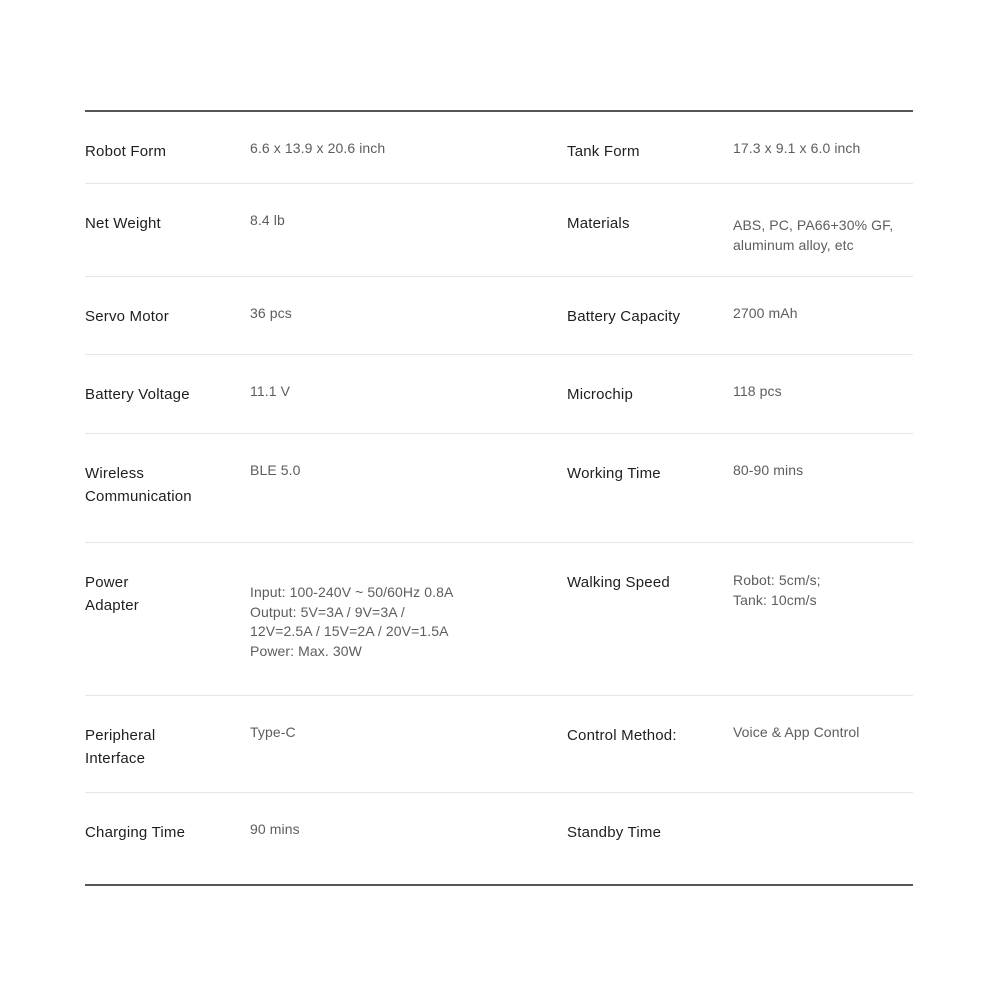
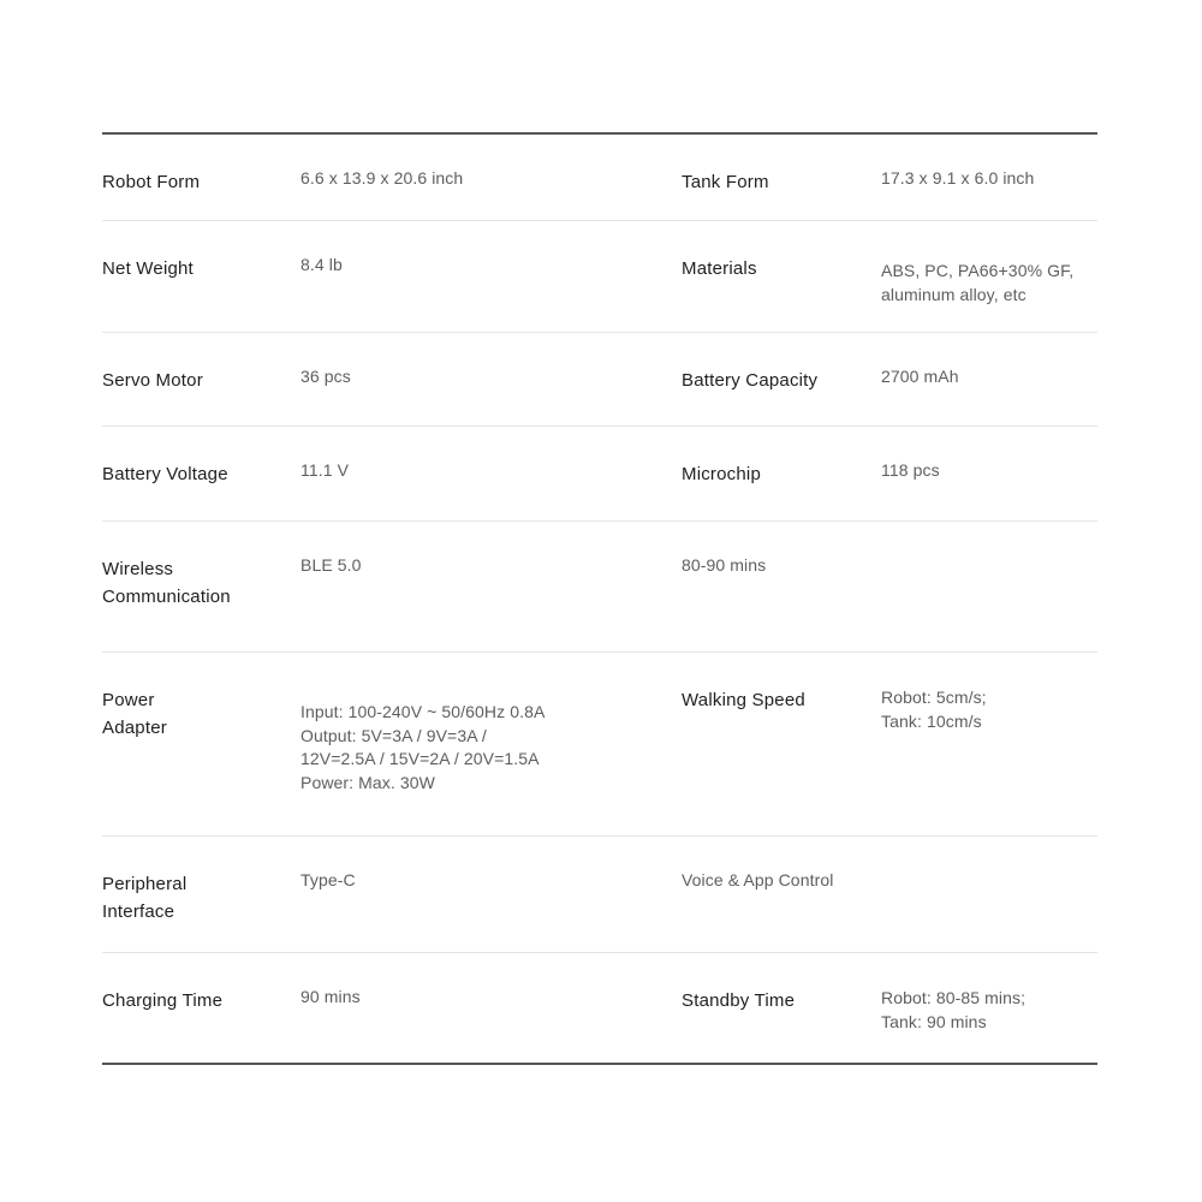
  Robot Form
  6.6 x 13.9 x 20.6 inch
  Tank Form
  17.3 x 9.1 x 6.0 inch
  Net Weight
  8.4 lb
  Materials
  ABS, PC, PA66+30% GF,
  aluminum alloy, etc
  Servo Motor
  36 pcs
  Battery Capacity
  2700 mAh
  Battery Voltage
  11.1 V
  Microchip
  118 pcs
  Wireless
  Communication
  BLE 5.0
- Working Time
  80-90 mins
  Power
  Adapter
  Input: 100-240V ~ 50/60Hz 0.8A
  Output: 5V=3A / 9V=3A /
  12V=2.5A / 15V=2A / 20V=1.5A
  Power: Max. 30W
  Walking Speed
  Robot: 5cm/s;
  Tank: 10cm/s
  Peripheral
  Interface
  Type-C
- Control Method:
  Voice & App Control
  Charging Time
  90 mins
  Standby Time
+ Robot: 80-85 mins;
+ Tank: 90 mins
